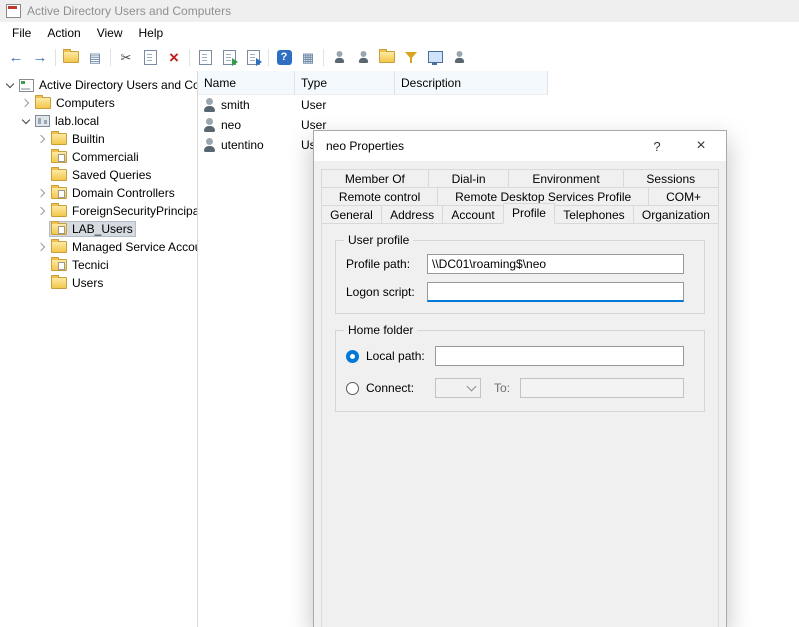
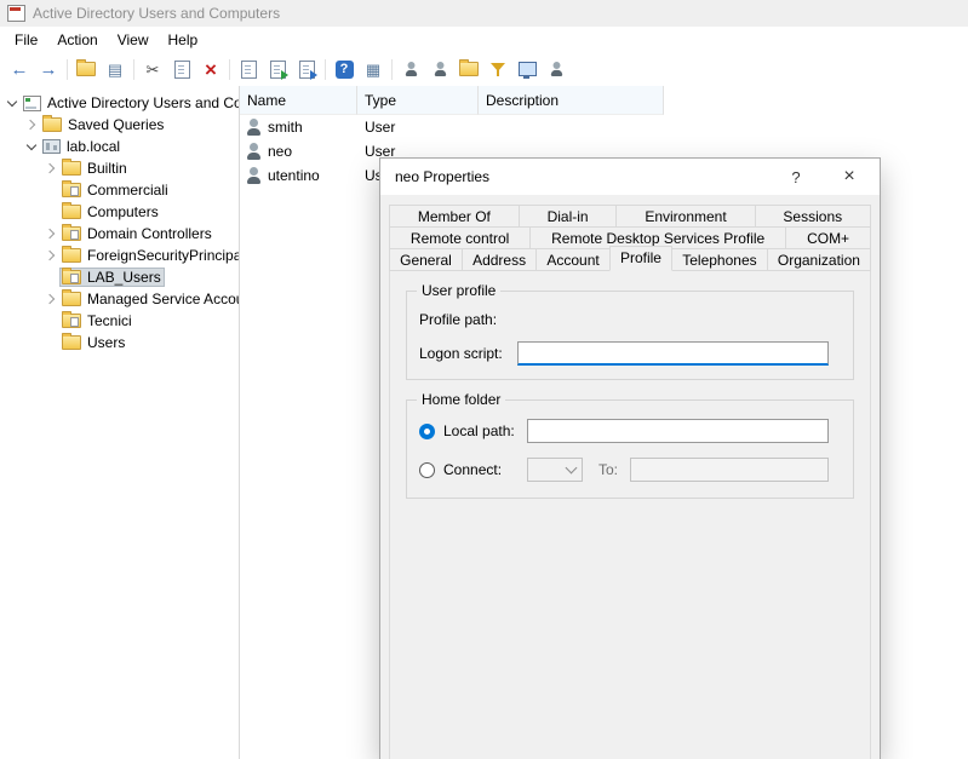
  Active Directory Users and Computers
  File
  Action
  View
  Help
  ←
  →
  ▤
  ✂
  ×
  ?
  ▦
  Active Directory Users and Co
- Computers
+ Saved Queries
  lab.local
  Builtin
  Commerciali
- Saved Queries
+ Computers
  Domain Controllers
  ForeignSecurityPrincipa
  LAB_Users
  Managed Service Acco
  Tecnici
  Users
  Name
  Type
  Description
  smith
  User
  neo
  User
  utentino
  neo Properties
  ?
  ×
  Member Of
  Dial-in
  Environment
  Sessions
  Remote control
  Remote Desktop Services Profile
  COM+
  General
  Address
  Account
  Profile
  Telephones
  Organization
  User profile
  Profile path:
- \\DC01\roaming$\neo
  Logon script:
  Home folder
  Local path:
  Connect:
  To:
